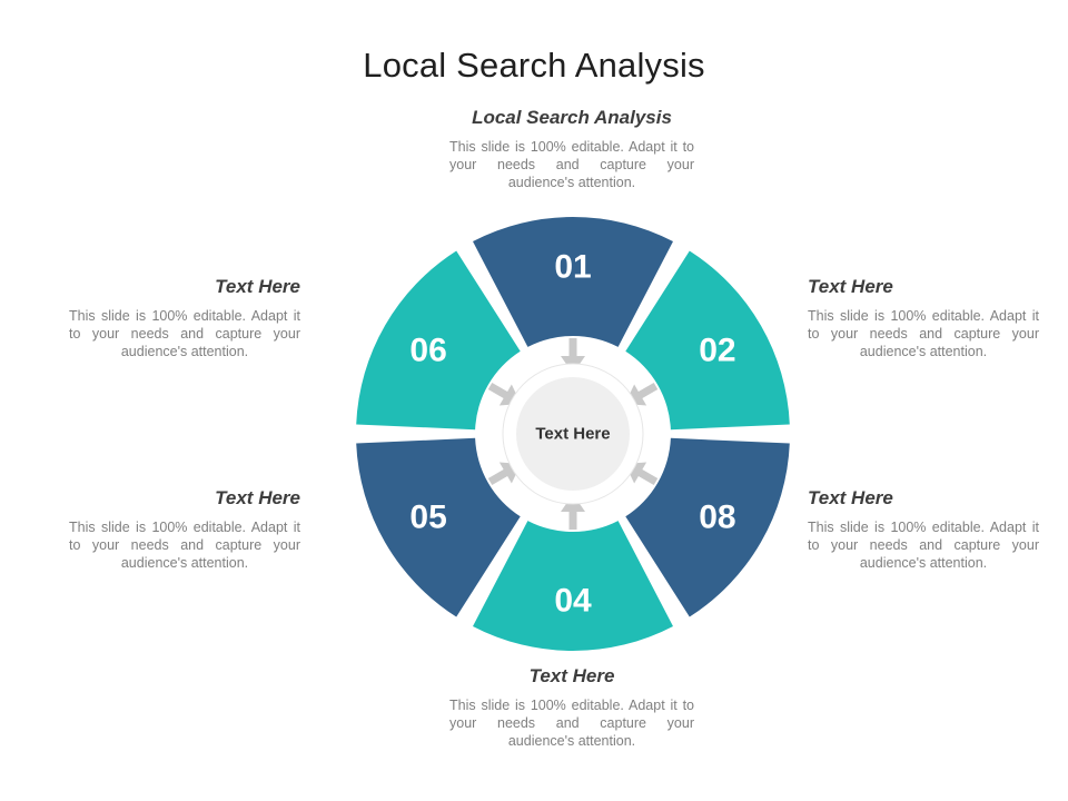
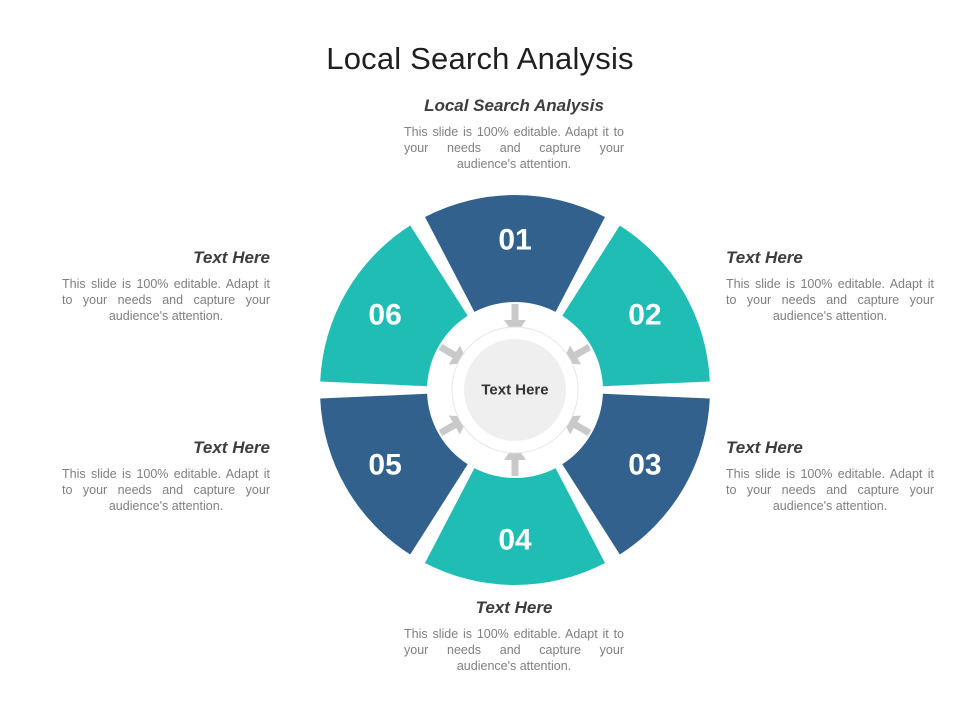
  Local Search Analysis
  Text Here
  01
  02
- 08
+ 03
  04
  05
  06
  Local Search Analysis
  This slide is 100% editable. Adapt it to your needs and capture your audience's attention.
  Text Here
  This slide is 100% editable. Adapt it to your needs and capture your audience's attention.
  Text Here
  This slide is 100% editable. Adapt it to your needs and capture your audience's attention.
  Text Here
  This slide is 100% editable. Adapt it to your needs and capture your audience's attention.
  Text Here
  This slide is 100% editable. Adapt it to your needs and capture your audience's attention.
  Text Here
  This slide is 100% editable. Adapt it to your needs and capture your audience's attention.
